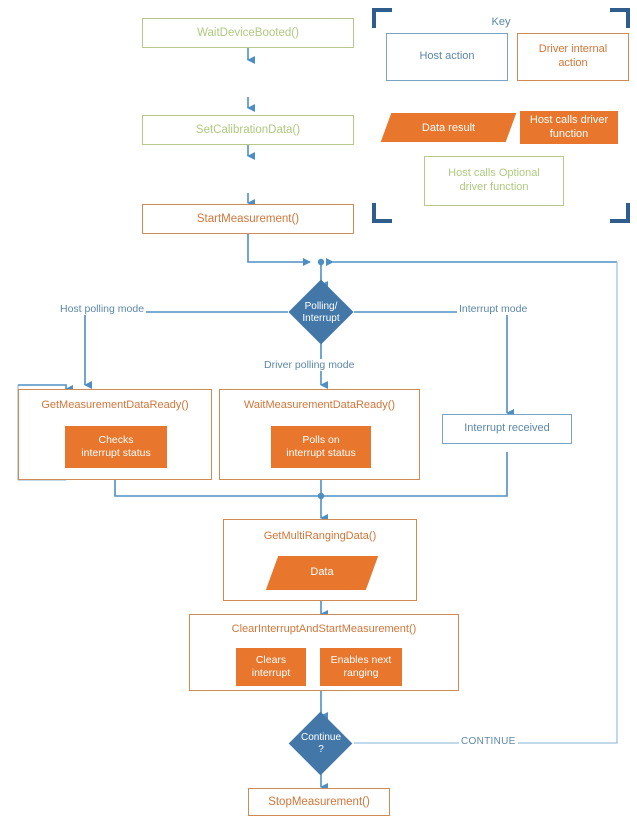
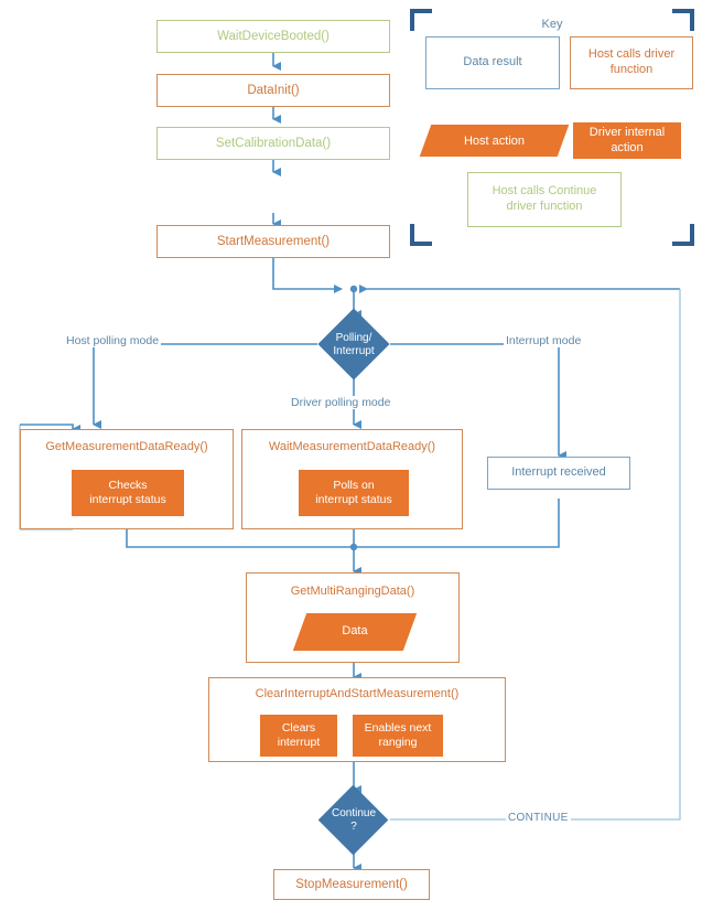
  WaitDeviceBooted()
+ DataInit()
  SetCalibrationData()
  StartMeasurement()
  Polling/
  Interrupt
  Host polling mode
  Interrupt mode
  Driver polling mode
  GetMeasurementDataReady()
  Checks
  interrupt status
  WaitMeasurementDataReady()
  Polls on
  interrupt status
  Interrupt received
  GetMultiRangingData()
  Data
  ClearInterruptAndStartMeasurement()
  Clears
  interrupt
  Enables next
  ranging
  Continue
  ?
  CONTINUE
  StopMeasurement()
  Key
- Host action
+ Data result
- Driver internal action
+ Host calls driver function
- Data result
+ Host action
- Host calls driver function
+ Driver internal action
- Host calls Optional driver function
+ Host calls Continue driver function
